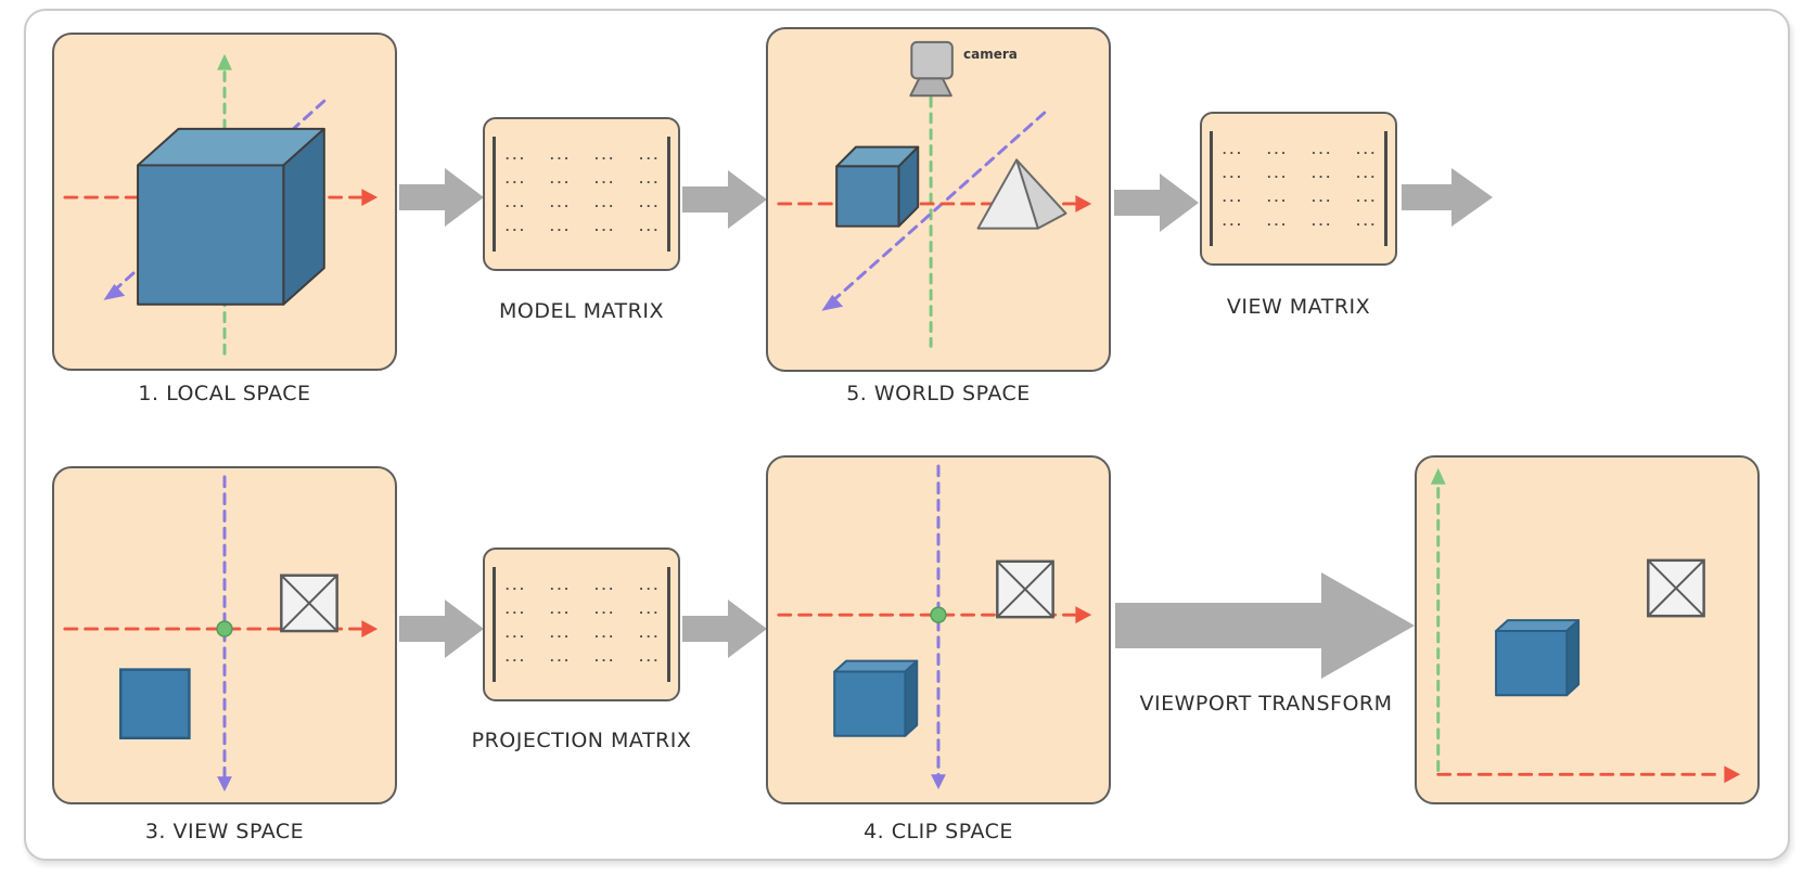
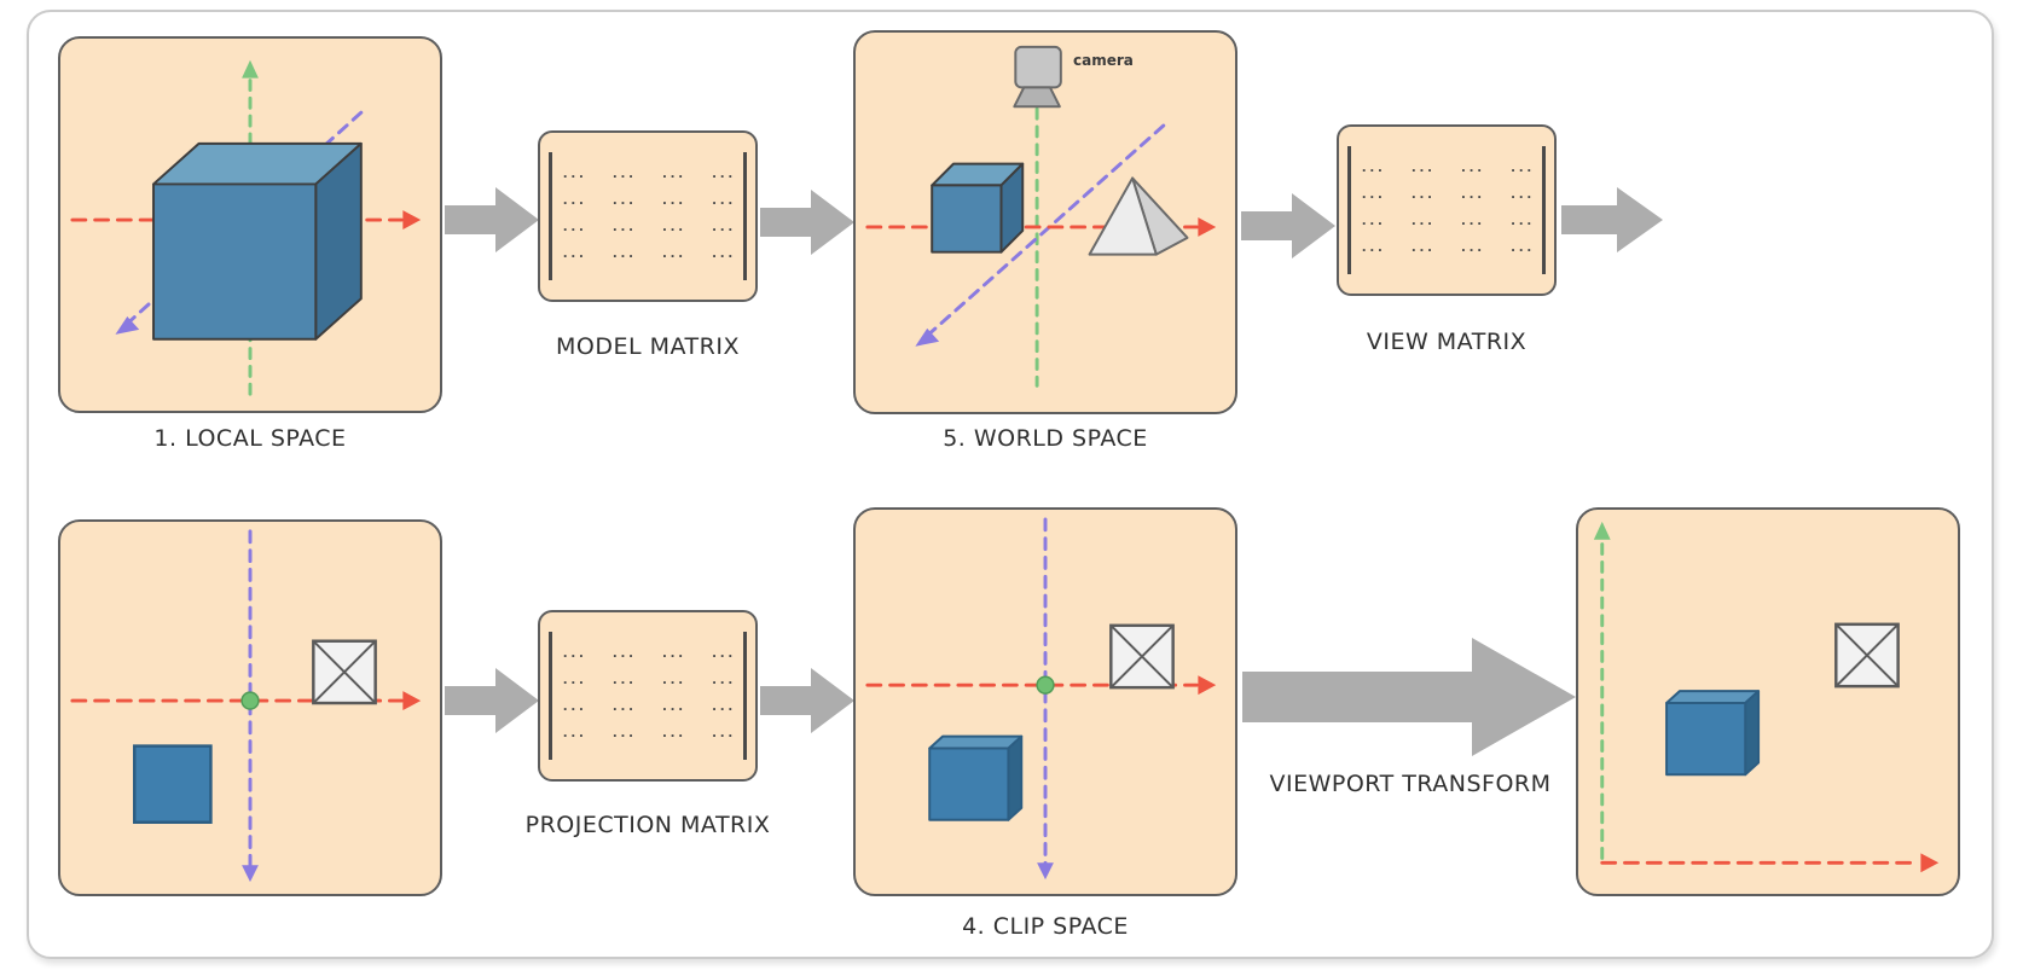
  1. LOCAL SPACE
  ··· ··· ··· ···
  ··· ··· ··· ···
  ··· ··· ··· ···
  ··· ··· ··· ···
  MODEL MATRIX
  camera
  5. WORLD SPACE
  ··· ··· ··· ···
  ··· ··· ··· ···
  ··· ··· ··· ···
  ··· ··· ··· ···
  VIEW MATRIX
- 3. VIEW SPACE
  ··· ··· ··· ···
  ··· ··· ··· ···
  ··· ··· ··· ···
  ··· ··· ··· ···
  PROJECTION MATRIX
  4. CLIP SPACE
  VIEWPORT TRANSFORM
